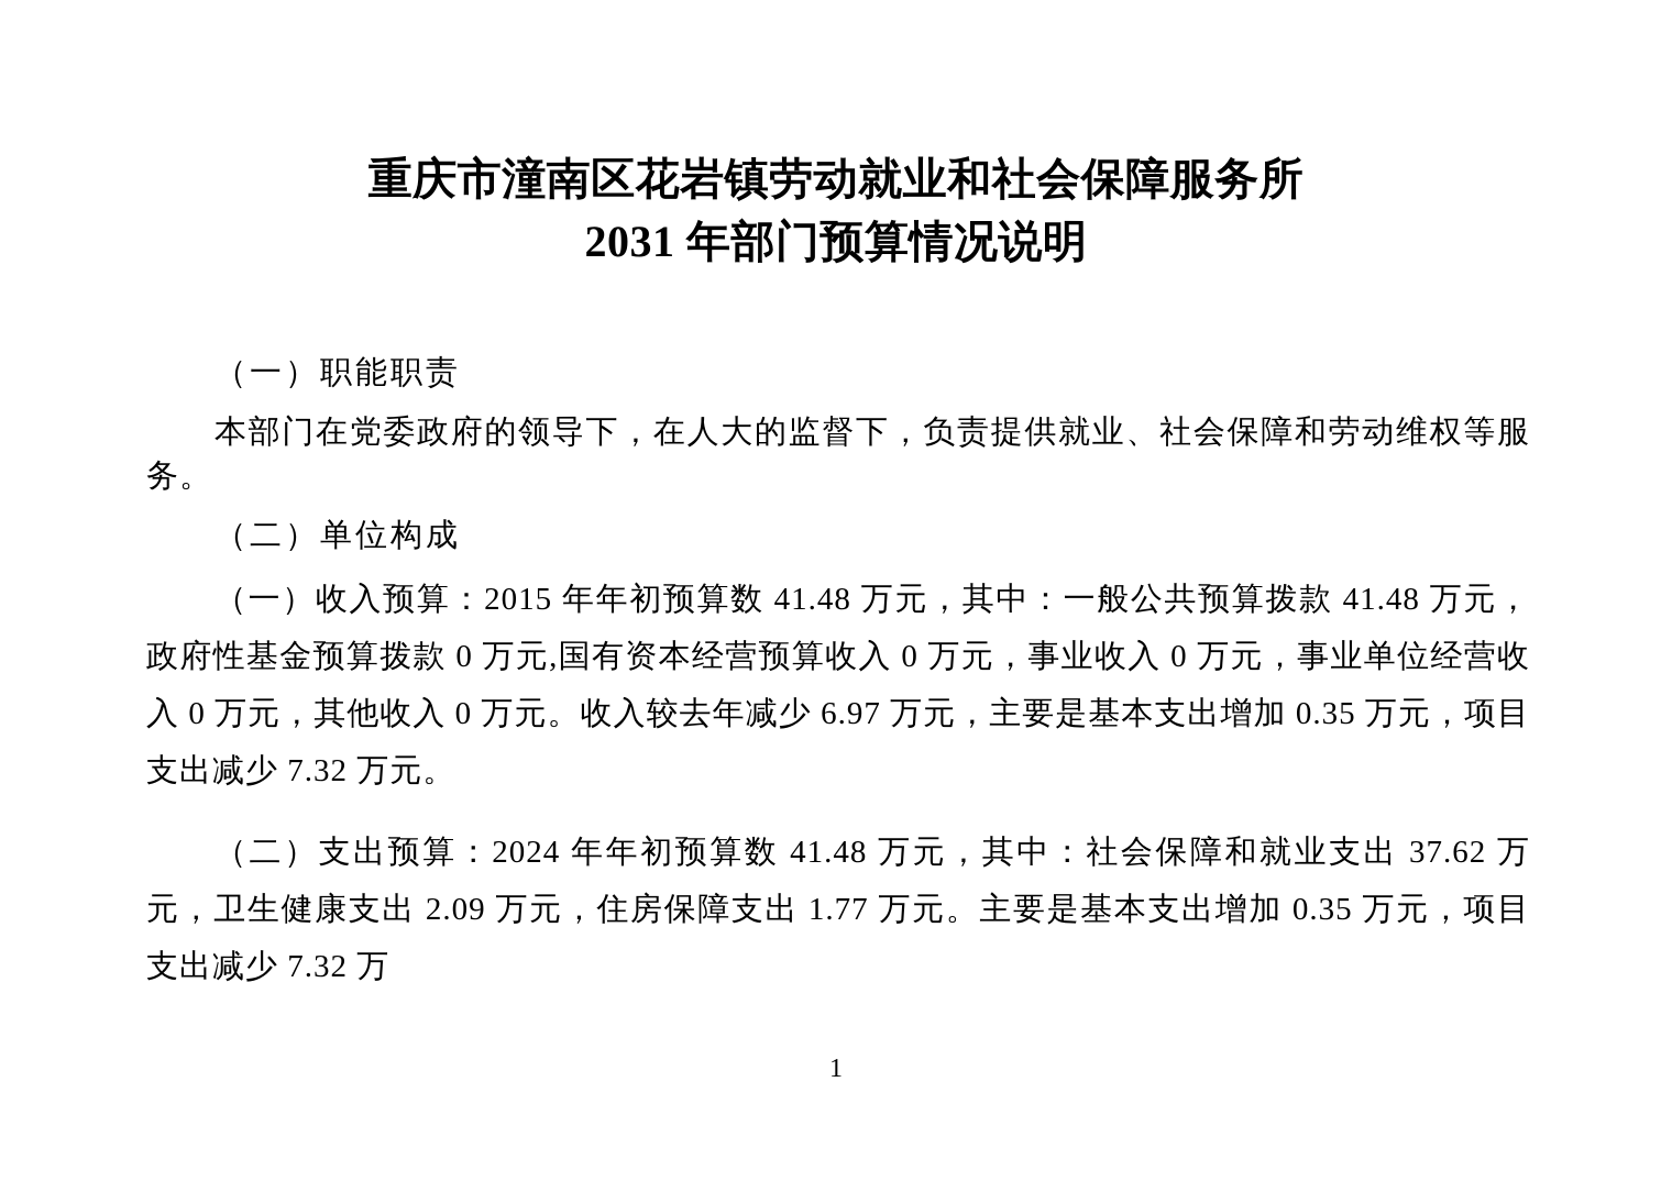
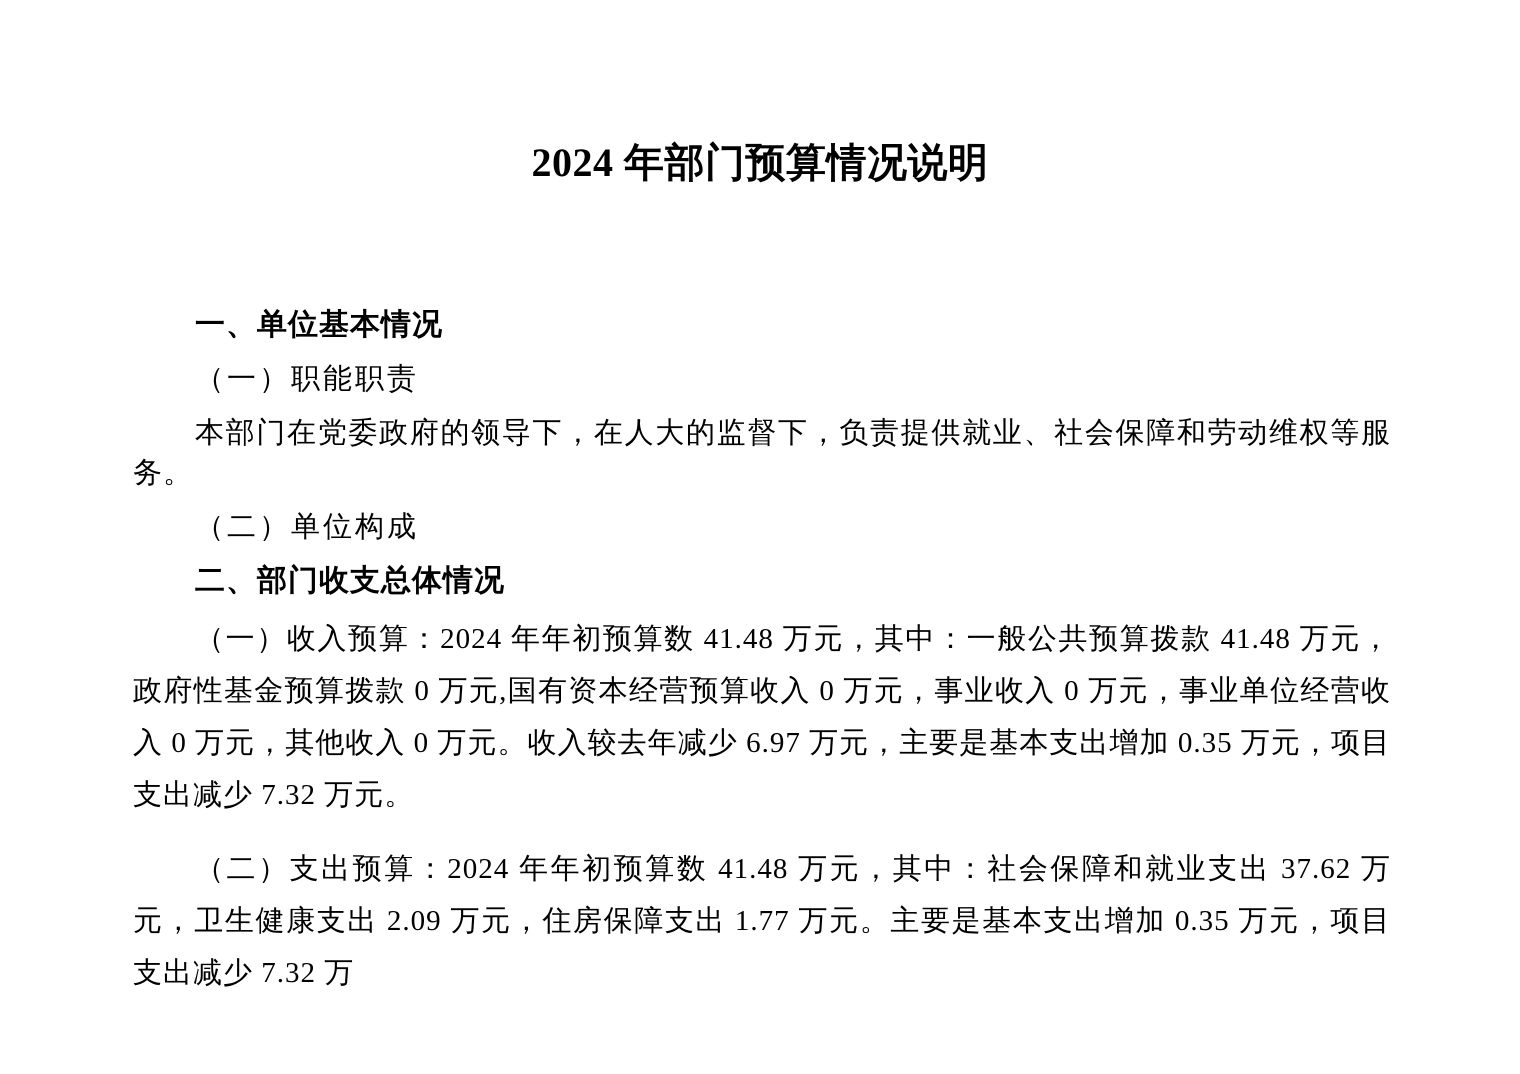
- 重庆市潼南区花岩镇劳动就业和社会保障服务所
- 2031 年部门预算情况说明
+ 2024 年部门预算情况说明
+ 一、单位基本情况
  （一）职能职责
  本部门在党委政府的领导下，在人大的监督下，负责提供就业、社会保障和劳动维权等服务。
  （二）单位构成
+ 二、部门收支总体情况
- （一）收入预算：2015 年年初预算数 41.48 万元，其中：一般公共预算拨款 41.48 万元，政府性基金预算拨款 0 万元,国有资本经营预算收入 0 万元，事业收入 0 万元，事业单位经营收入 0 万元，其他收入 0 万元。收入较去年减少 6.97 万元，主要是基本支出增加 0.35 万元，项目支出减少 7.32 万元。
+ （一）收入预算：2024 年年初预算数 41.48 万元，其中：一般公共预算拨款 41.48 万元，政府性基金预算拨款 0 万元,国有资本经营预算收入 0 万元，事业收入 0 万元，事业单位经营收入 0 万元，其他收入 0 万元。收入较去年减少 6.97 万元，主要是基本支出增加 0.35 万元，项目支出减少 7.32 万元。
  （二）支出预算：2024 年年初预算数 41.48 万元，其中：社会保障和就业支出 37.62 万元，卫生健康支出 2.09 万元，住房保障支出 1.77 万元。主要是基本支出增加 0.35 万元，项目支出减少 7.32 万
- 1
